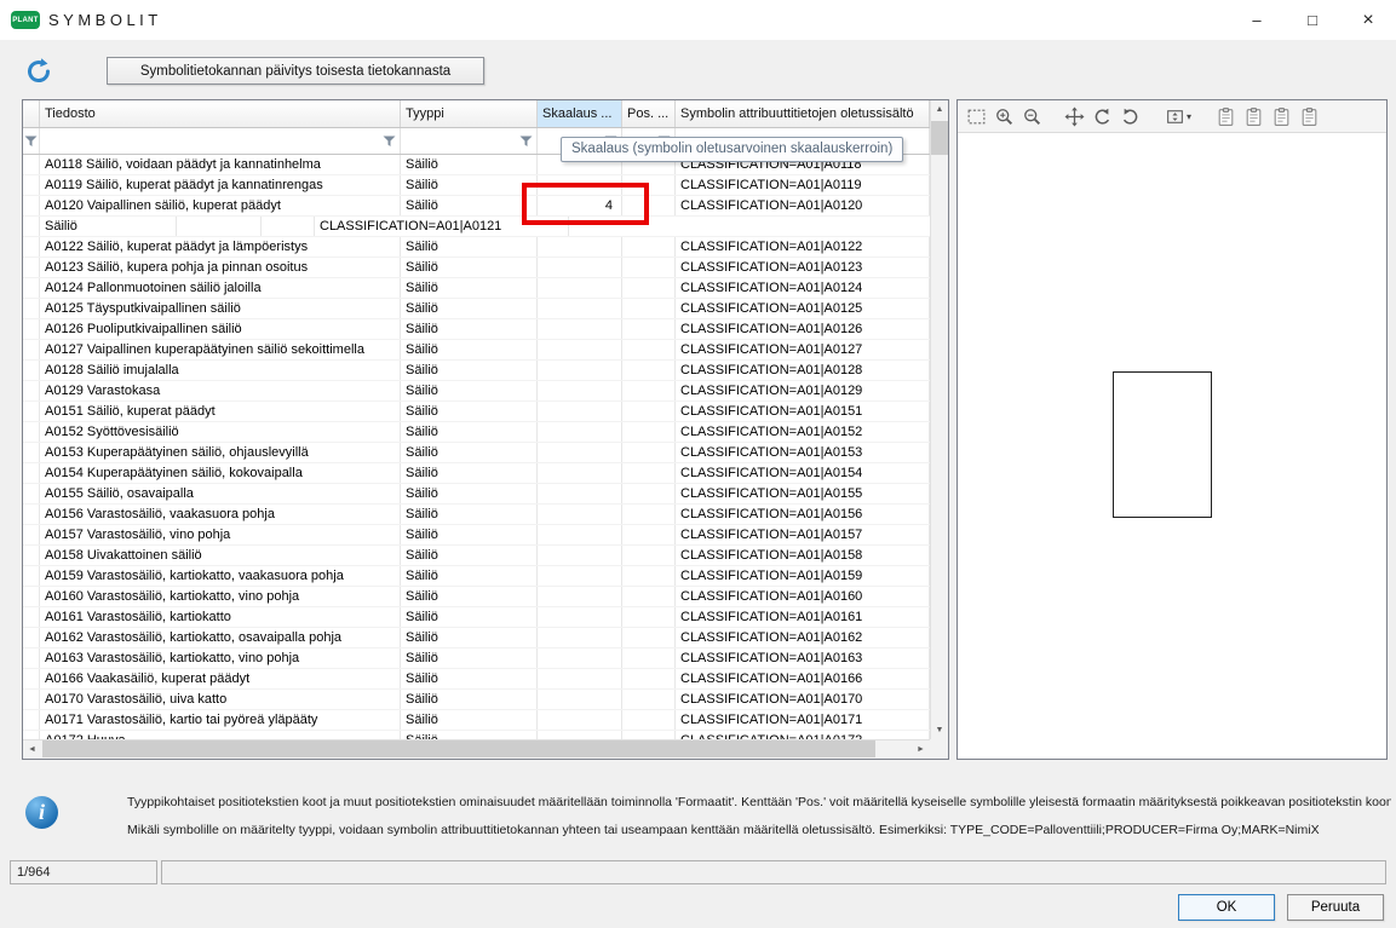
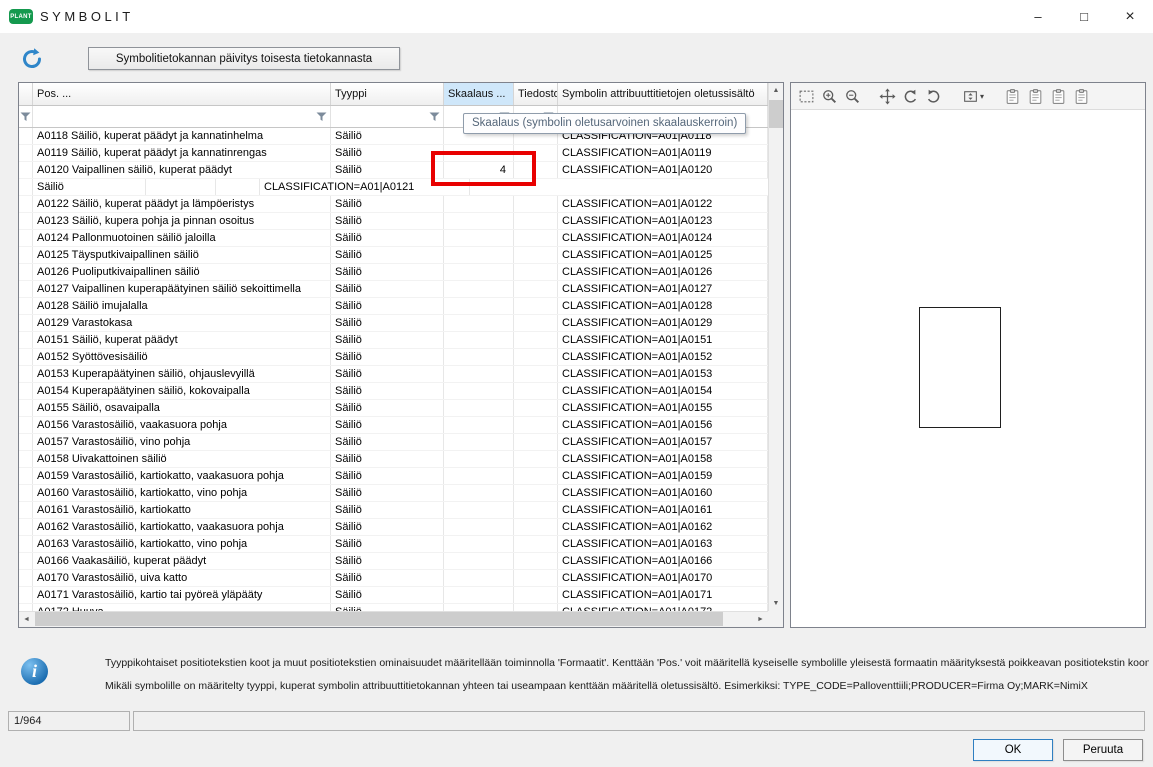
  SYMBOLIT
  –
  □
  ×
  Symbolitietokannan päivitys toisesta tietokannasta
- Tiedosto
+ Pos. ...
  Tyyppi
  Skaalaus ...
- Pos. ...
+ Tiedosto
  Symbolin attribuuttitietojen oletussisältö
- A0118 Säiliö, voidaan päädyt ja kannatinhelma
+ A0118 Säiliö, kuperat päädyt ja kannatinhelma
  Säiliö
  CLASSIFICATION=A01|A0118
  A0119 Säiliö, kuperat päädyt ja kannatinrengas
  Säiliö
  CLASSIFICATION=A01|A0119
  A0120 Vaipallinen säiliö, kuperat päädyt
  Säiliö
  4
  CLASSIFICATION=A01|A0120
  Säiliö
  CLASSIFICATION=A01|A0121
  A0122 Säiliö, kuperat päädyt ja lämpöeristys
  Säiliö
  CLASSIFICATION=A01|A0122
  A0123 Säiliö, kupera pohja ja pinnan osoitus
  Säiliö
  CLASSIFICATION=A01|A0123
  A0124 Pallonmuotoinen säiliö jaloilla
  Säiliö
  CLASSIFICATION=A01|A0124
  A0125 Täysputkivaipallinen säiliö
  Säiliö
  CLASSIFICATION=A01|A0125
  A0126 Puoliputkivaipallinen säiliö
  Säiliö
  CLASSIFICATION=A01|A0126
  A0127 Vaipallinen kuperapäätyinen säiliö sekoittimella
  Säiliö
  CLASSIFICATION=A01|A0127
  A0128 Säiliö imujalalla
  Säiliö
  CLASSIFICATION=A01|A0128
  A0129 Varastokasa
  Säiliö
  CLASSIFICATION=A01|A0129
  A0151 Säiliö, kuperat päädyt
  Säiliö
  CLASSIFICATION=A01|A0151
  A0152 Syöttövesisäiliö
  Säiliö
  CLASSIFICATION=A01|A0152
  A0153 Kuperapäätyinen säiliö, ohjauslevyillä
  Säiliö
  CLASSIFICATION=A01|A0153
  A0154 Kuperapäätyinen säiliö, kokovaipalla
  Säiliö
  CLASSIFICATION=A01|A0154
  A0155 Säiliö, osavaipalla
  Säiliö
  CLASSIFICATION=A01|A0155
  A0156 Varastosäiliö, vaakasuora pohja
  Säiliö
  CLASSIFICATION=A01|A0156
  A0157 Varastosäiliö, vino pohja
  Säiliö
  CLASSIFICATION=A01|A0157
  A0158 Uivakattoinen säiliö
  Säiliö
  CLASSIFICATION=A01|A0158
  A0159 Varastosäiliö, kartiokatto, vaakasuora pohja
  Säiliö
  CLASSIFICATION=A01|A0159
  A0160 Varastosäiliö, kartiokatto, vino pohja
  Säiliö
  CLASSIFICATION=A01|A0160
  A0161 Varastosäiliö, kartiokatto
  Säiliö
  CLASSIFICATION=A01|A0161
- A0162 Varastosäiliö, kartiokatto, osavaipalla pohja
+ A0162 Varastosäiliö, kartiokatto, vaakasuora pohja
  Säiliö
  CLASSIFICATION=A01|A0162
  A0163 Varastosäiliö, kartiokatto, vino pohja
  Säiliö
  CLASSIFICATION=A01|A0163
  A0166 Vaakasäiliö, kuperat päädyt
  Säiliö
  CLASSIFICATION=A01|A0166
  A0170 Varastosäiliö, uiva katto
  Säiliö
  CLASSIFICATION=A01|A0170
  A0171 Varastosäiliö, kartio tai pyöreä yläpääty
  Säiliö
  CLASSIFICATION=A01|A0171
  Skaalaus (symbolin oletusarvoinen skaalauskerroin)
  ▾
  i
  Tyyppikohtaiset positiotekstien koot ja muut positiotekstien ominaisuudet määritellään toiminnolla 'Formaatit'. Kenttään 'Pos.' voit määritellä kyseiselle symbolille yleisestä formaatin määrityksestä poikkeavan positiotekstin koon
- Mikäli symbolille on määritelty tyyppi, voidaan symbolin attribuuttitietokannan yhteen tai useampaan kenttään määritellä oletussisältö. Esimerkiksi: TYPE_CODE=Palloventtiili;PRODUCER=Firma Oy;MARK=NimiX
+ Mikäli symbolille on määritelty tyyppi, kuperat symbolin attribuuttitietokannan yhteen tai useampaan kenttään määritellä oletussisältö. Esimerkiksi: TYPE_CODE=Palloventtiili;PRODUCER=Firma Oy;MARK=NimiX
  1/964
  OK
  Peruuta
